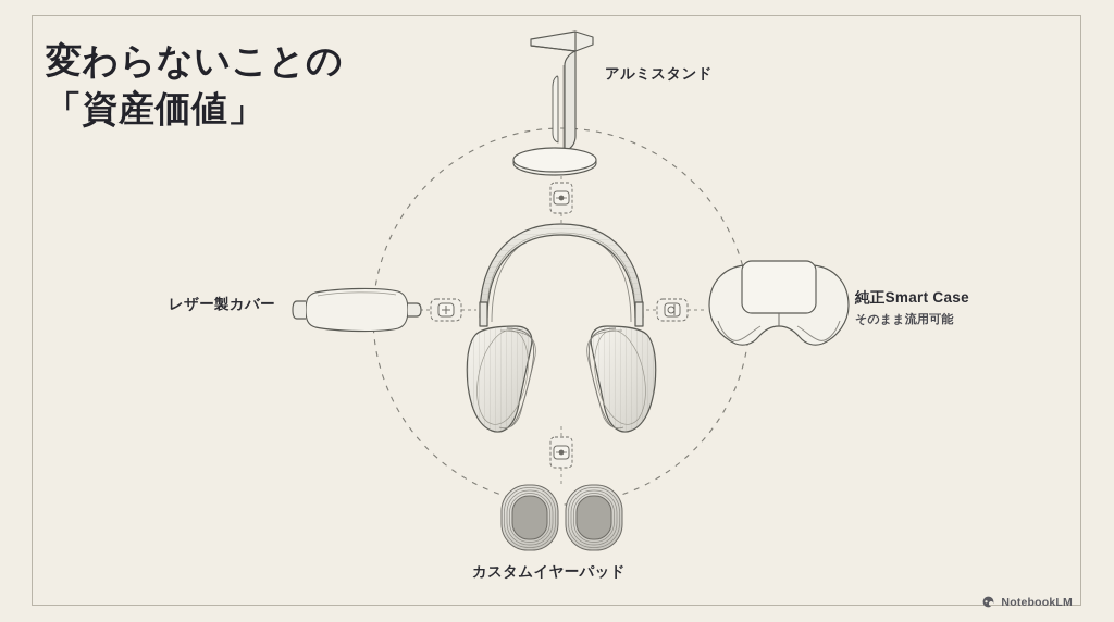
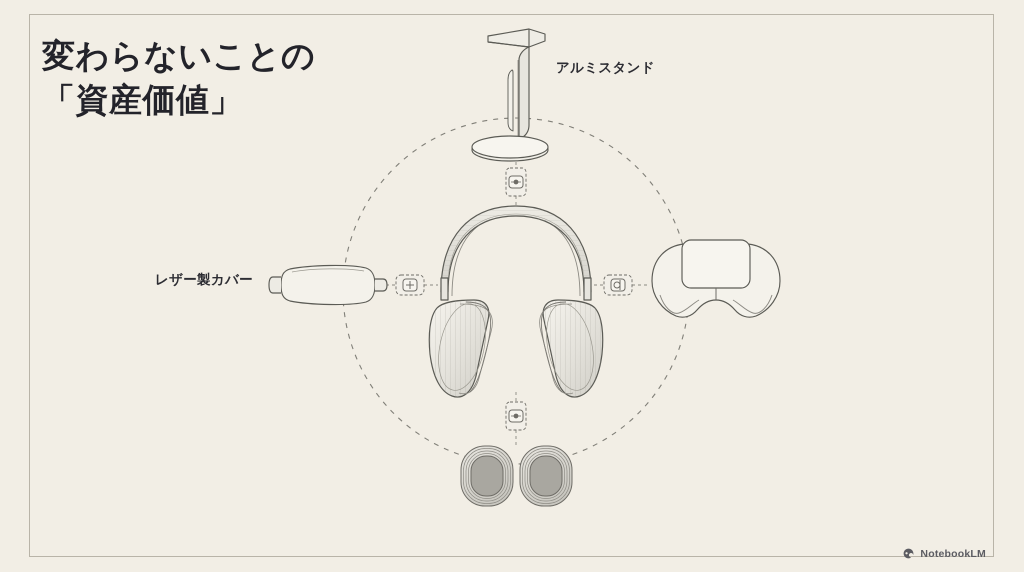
  変わらないことの
  「資産価値」
  アルミスタンド
  レザー製カバー
- 純正Smart Case
- そのまま流用可能
- カスタムイヤーパッド
  NotebookLM
